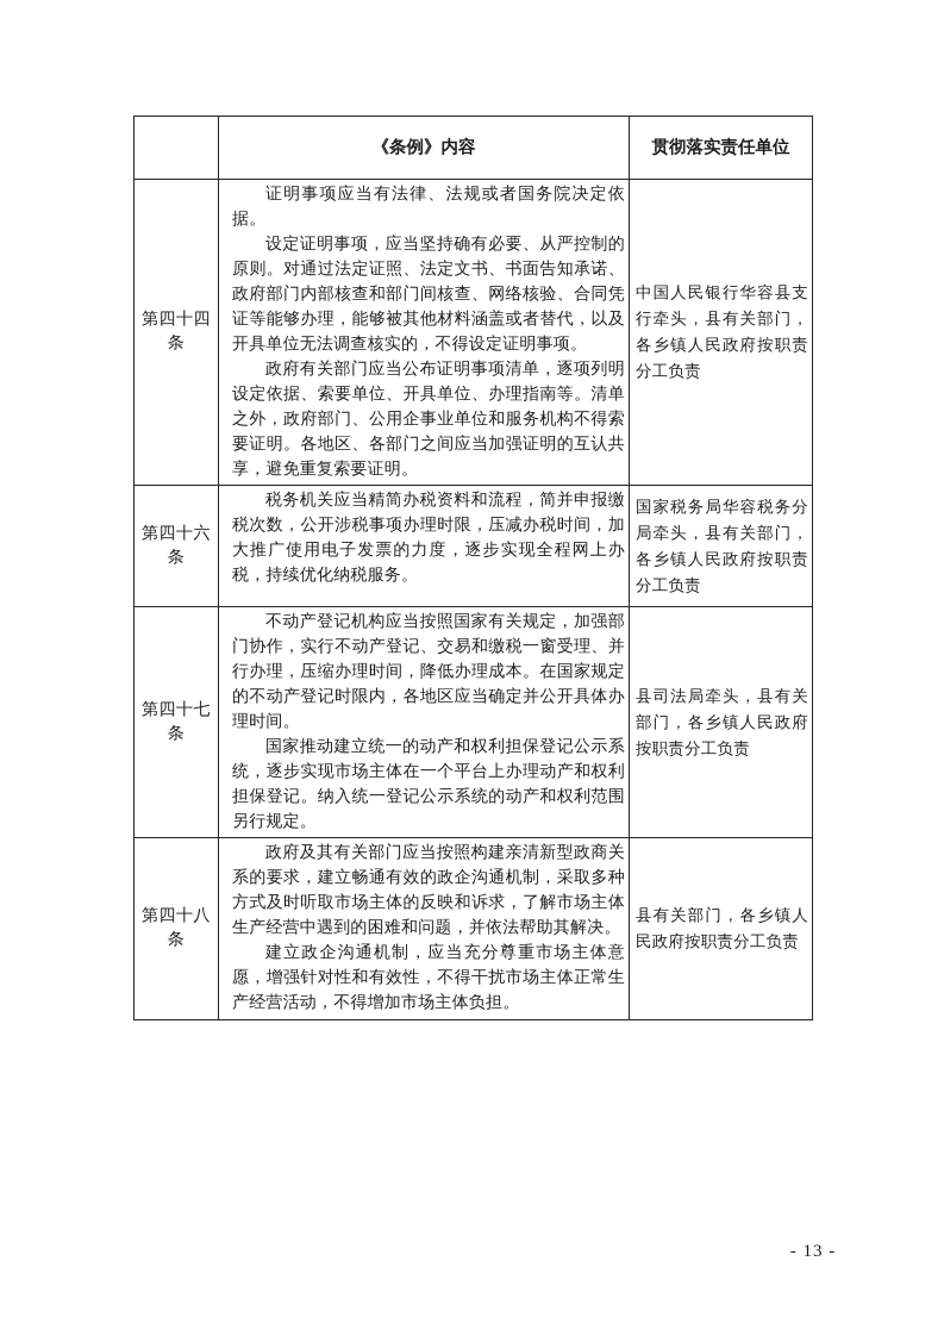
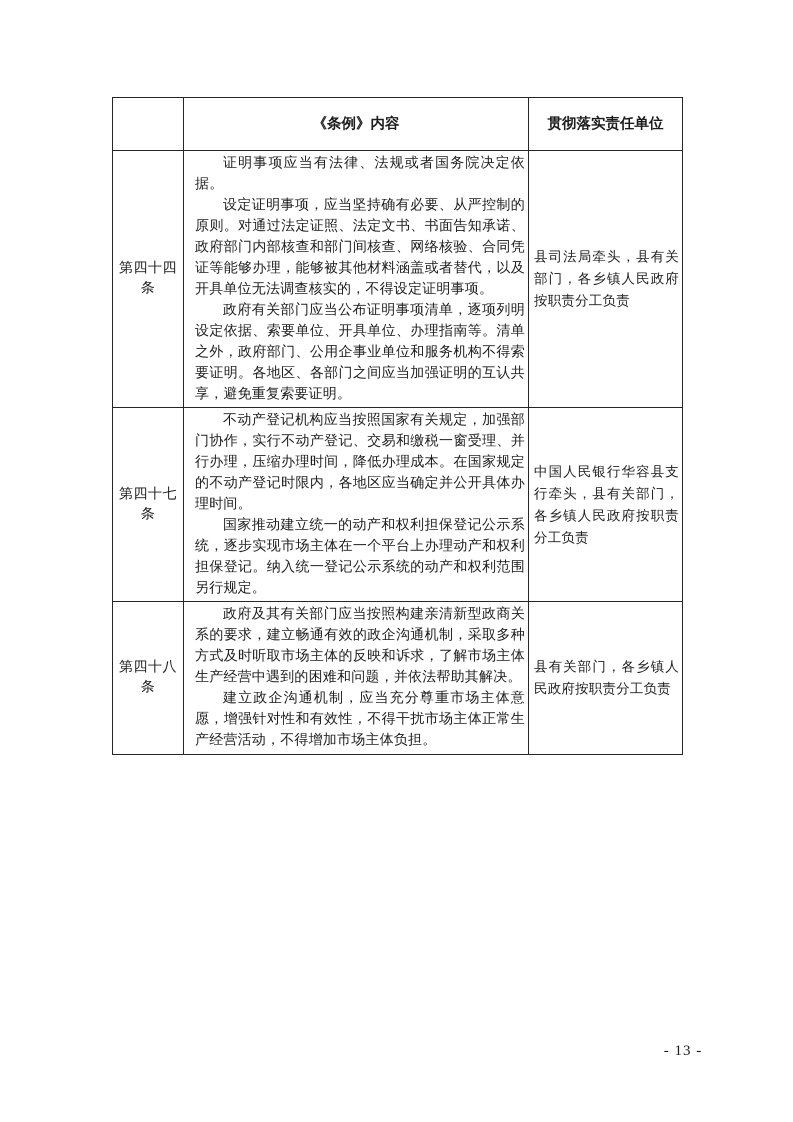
  	《条例》内容	贯彻落实责任单位
- 第四十四条	证明事项应当有法律、法规或者国务院决定依据。 设定证明事项，应当坚持确有必要、从严控制的原则。对通过法定证照、法定文书、书面告知承诺、政府部门内部核查和部门间核查、网络核验、合同凭证等能够办理，能够被其他材料涵盖或者替代，以及开具单位无法调查核实的，不得设定证明事项。 政府有关部门应当公布证明事项清单，逐项列明设定依据、索要单位、开具单位、办理指南等。清单之外，政府部门、公用企事业单位和服务机构不得索要证明。各地区、各部门之间应当加强证明的互认共享，避免重复索要证明。	中国人民银行华容县支行牵头，县有关部门，各乡镇人民政府按职责分工负责
+ 第四十四条	证明事项应当有法律、法规或者国务院决定依据。 设定证明事项，应当坚持确有必要、从严控制的原则。对通过法定证照、法定文书、书面告知承诺、政府部门内部核查和部门间核查、网络核验、合同凭证等能够办理，能够被其他材料涵盖或者替代，以及开具单位无法调查核实的，不得设定证明事项。 政府有关部门应当公布证明事项清单，逐项列明设定依据、索要单位、开具单位、办理指南等。清单之外，政府部门、公用企事业单位和服务机构不得索要证明。各地区、各部门之间应当加强证明的互认共享，避免重复索要证明。	县司法局牵头，县有关部门，各乡镇人民政府按职责分工负责
- 第四十六条	税务机关应当精简办税资料和流程，简并申报缴税次数，公开涉税事项办理时限，压减办税时间，加大推广使用电子发票的力度，逐步实现全程网上办税，持续优化纳税服务。	国家税务局华容税务分局牵头，县有关部门，各乡镇人民政府按职责分工负责
- 第四十七条	不动产登记机构应当按照国家有关规定，加强部门协作，实行不动产登记、交易和缴税一窗受理、并行办理，压缩办理时间，降低办理成本。在国家规定的不动产登记时限内，各地区应当确定并公开具体办理时间。 国家推动建立统一的动产和权利担保登记公示系统，逐步实现市场主体在一个平台上办理动产和权利担保登记。纳入统一登记公示系统的动产和权利范围另行规定。	县司法局牵头，县有关部门，各乡镇人民政府按职责分工负责
+ 第四十七条	不动产登记机构应当按照国家有关规定，加强部门协作，实行不动产登记、交易和缴税一窗受理、并行办理，压缩办理时间，降低办理成本。在国家规定的不动产登记时限内，各地区应当确定并公开具体办理时间。 国家推动建立统一的动产和权利担保登记公示系统，逐步实现市场主体在一个平台上办理动产和权利担保登记。纳入统一登记公示系统的动产和权利范围另行规定。	中国人民银行华容县支行牵头，县有关部门，各乡镇人民政府按职责分工负责
  第四十八条	政府及其有关部门应当按照构建亲清新型政商关系的要求，建立畅通有效的政企沟通机制，采取多种方式及时听取市场主体的反映和诉求，了解市场主体生产经营中遇到的困难和问题，并依法帮助其解决。 建立政企沟通机制，应当充分尊重市场主体意愿，增强针对性和有效性，不得干扰市场主体正常生产经营活动，不得增加市场主体负担。	县有关部门，各乡镇人民政府按职责分工负责
  - 13 -
